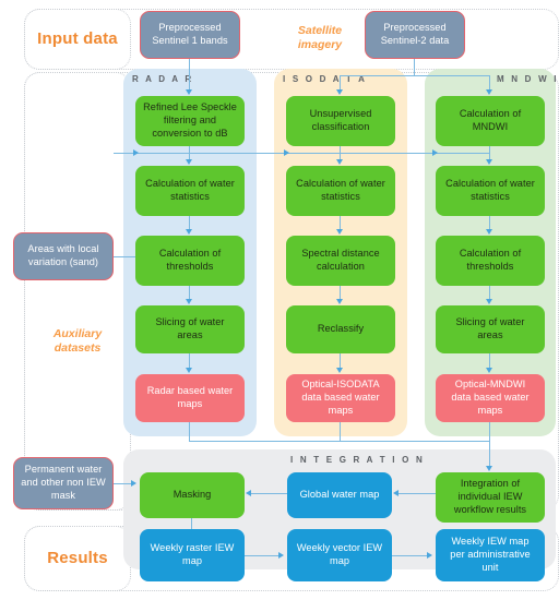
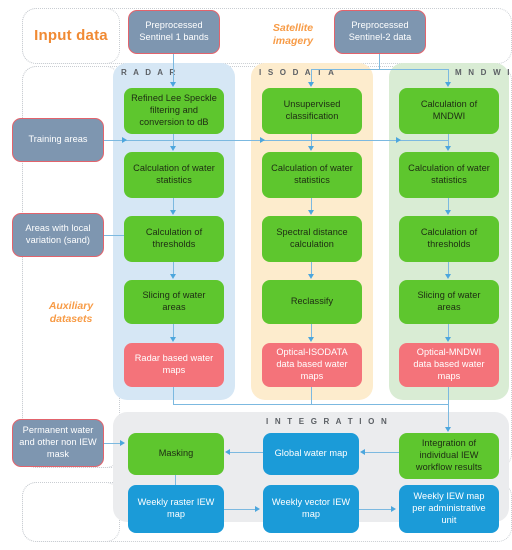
  Input data
- Results
  Auxiliary
  datasets
  Satellite
  imagery
  R A D A
  I S O D A T A
  M N D W I
  I N T E G R A T I O N
  Preprocessed
  Sentinel 1 bands
  Preprocessed
  Sentinel-2 data
+ Training areas
  Areas with local
  variation (sand)
  Permanent water
  and other non IEW
  mask
  Refined Lee Speckle
  filtering and
  conversion to dB
  Calculation of water
  statistics
  Calculation of
  thresholds
  Slicing of water
  areas
  Radar based water
  maps
  Unsupervised
  classification
  Calculation of water
  statistics
  Spectral distance
  calculation
  Reclassify
  Optical-ISODATA
  data based water
  maps
  Calculation of
  MNDWI
  Calculation of water
  statistics
  Calculation of
  thresholds
  Slicing of water
  areas
  Optical-MNDWI
  data based water
  maps
  Masking
  Global water map
  Integration of
  individual IEW
  workflow results
  Weekly raster IEW
  map
  Weekly vector IEW
  map
  Weekly IEW map
  per administrative
  unit
